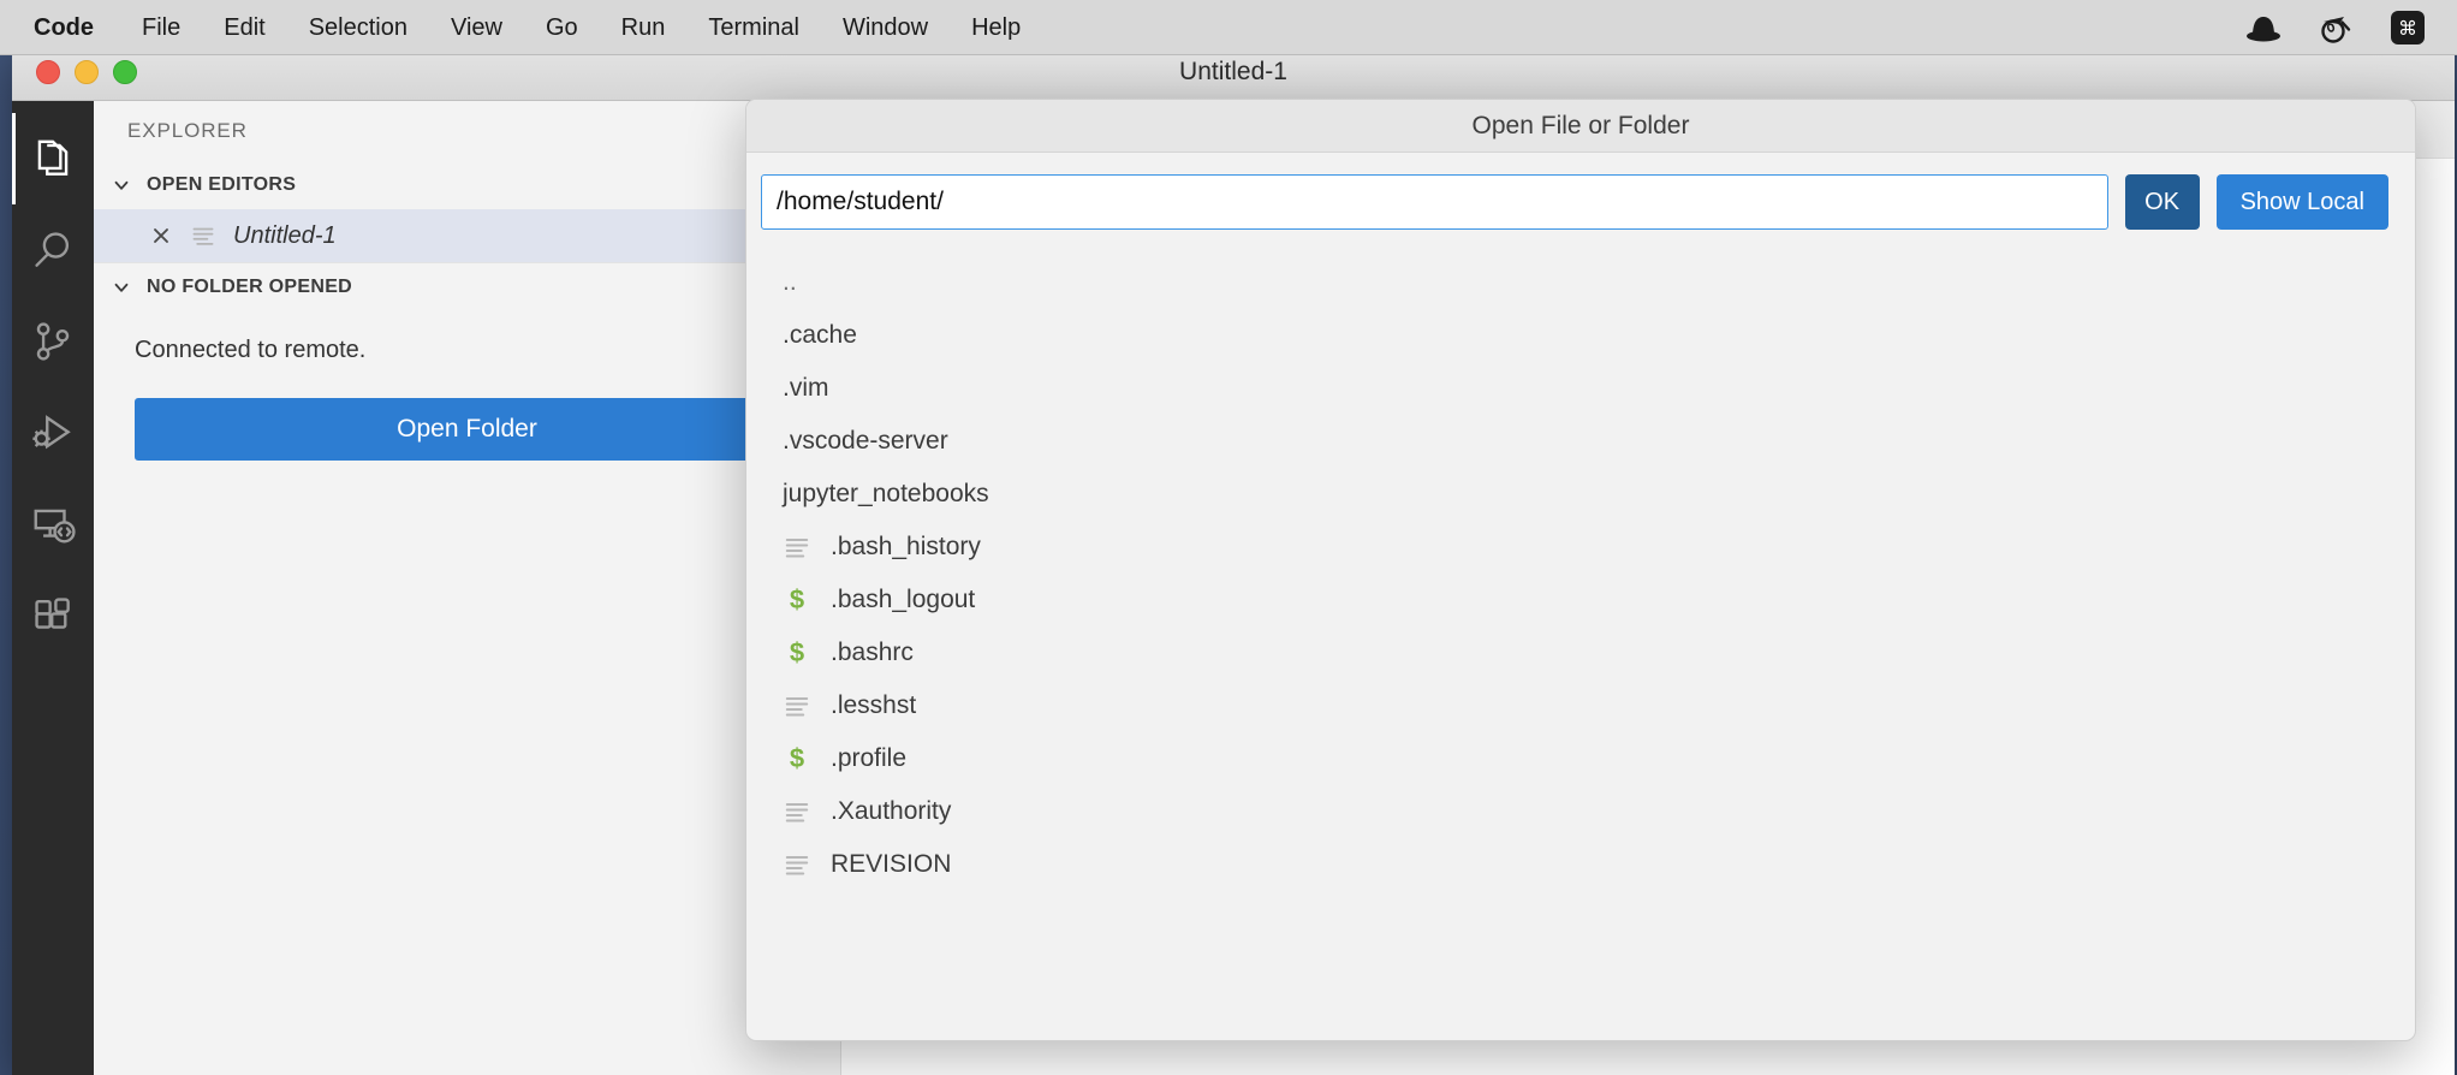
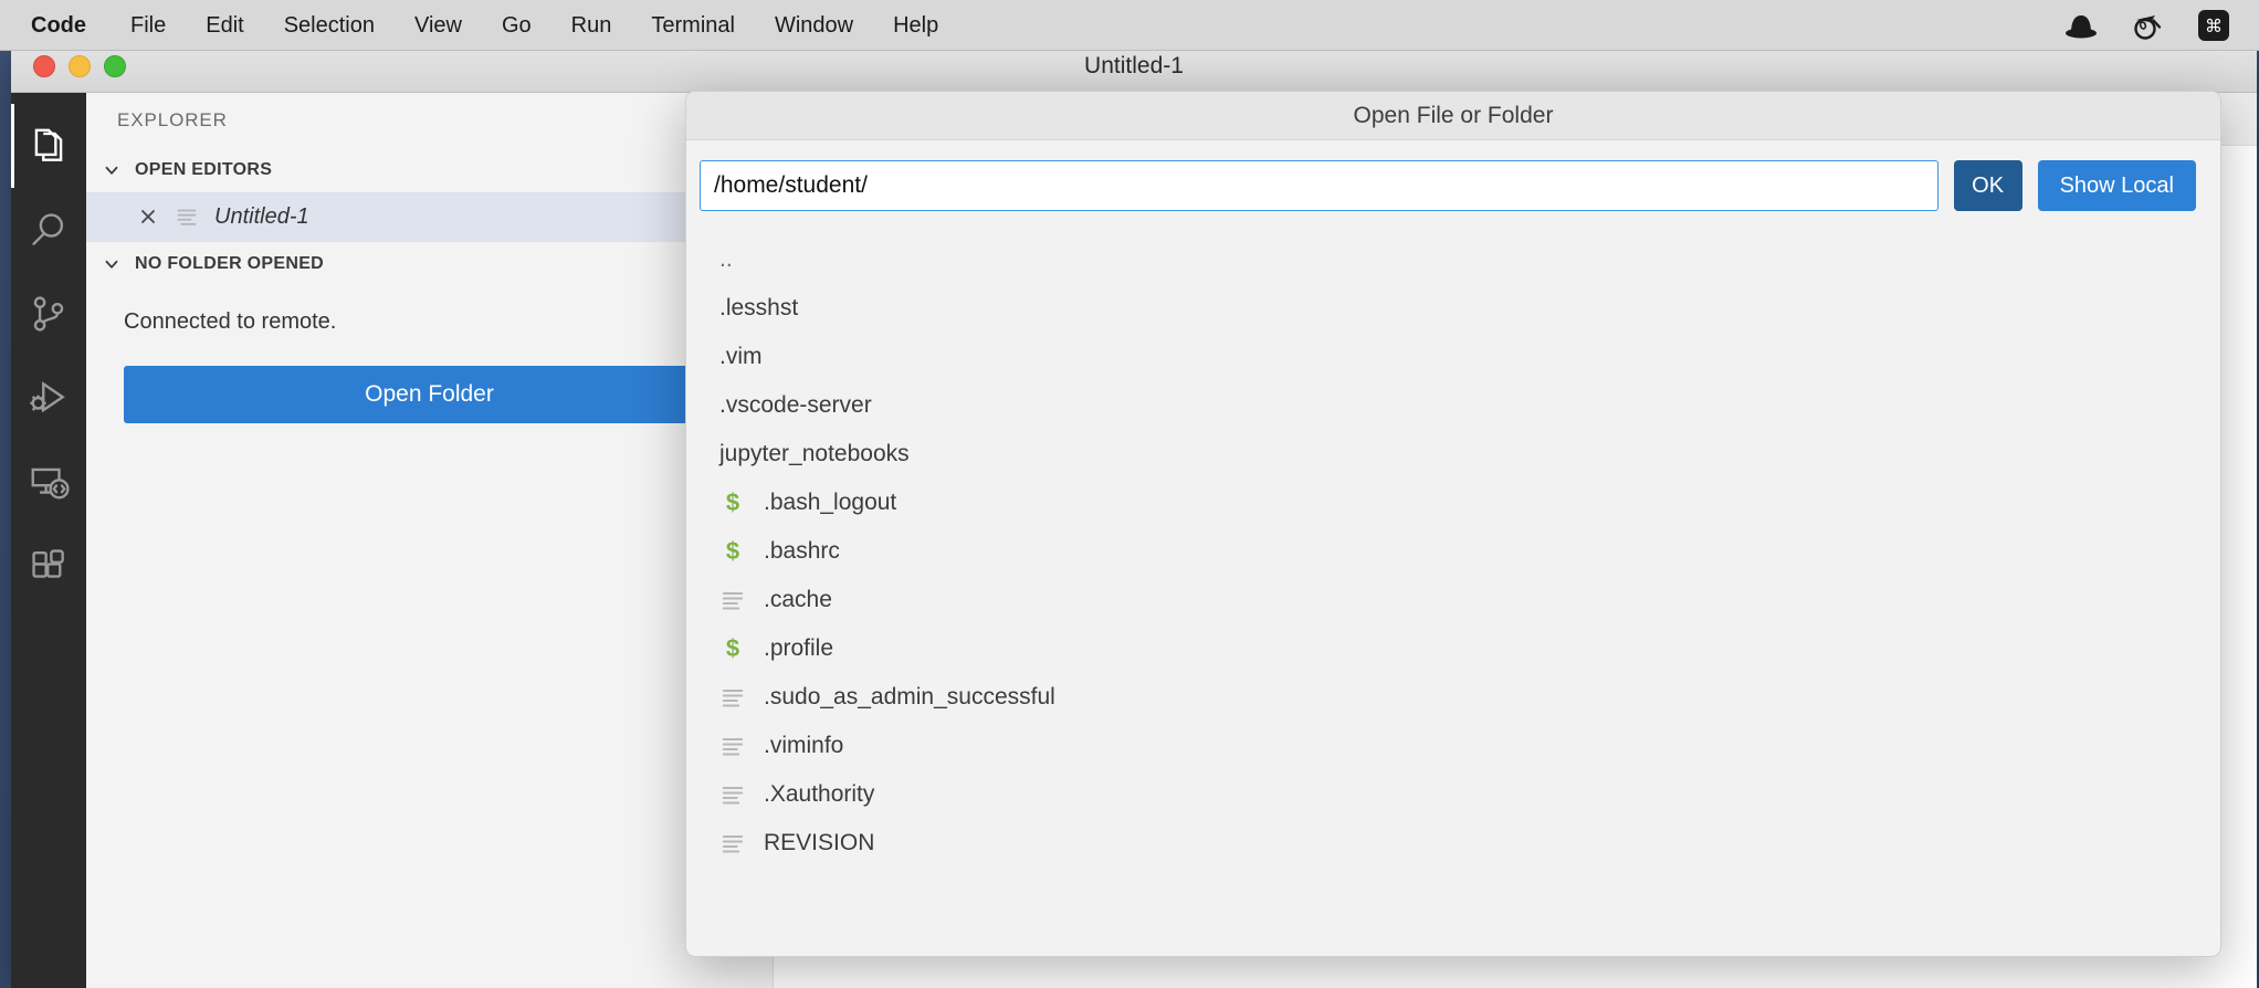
  Code
  File
  Edit
  Selection
  View
  Go
  Run
  Terminal
  Window
  Help
  ⌘
  Untitled-1
  EXPLORER
  OPEN EDITORS
  Untitled-1
  NO FOLDER OPENED
  Connected to remote.
  Open Folder
  Open File or Folder
  /home/student/
  OK
  Show Local
  ..
- .cache
+ .lesshst
  .vim
  .vscode-server
  jupyter_notebooks
- .bash_history
  $
  .bash_logout
  $
  .bashrc
- .lesshst
+ .cache
  $
  .profile
+ .sudo_as_admin_successful
+ .viminfo
  .Xauthority
  REVISION
